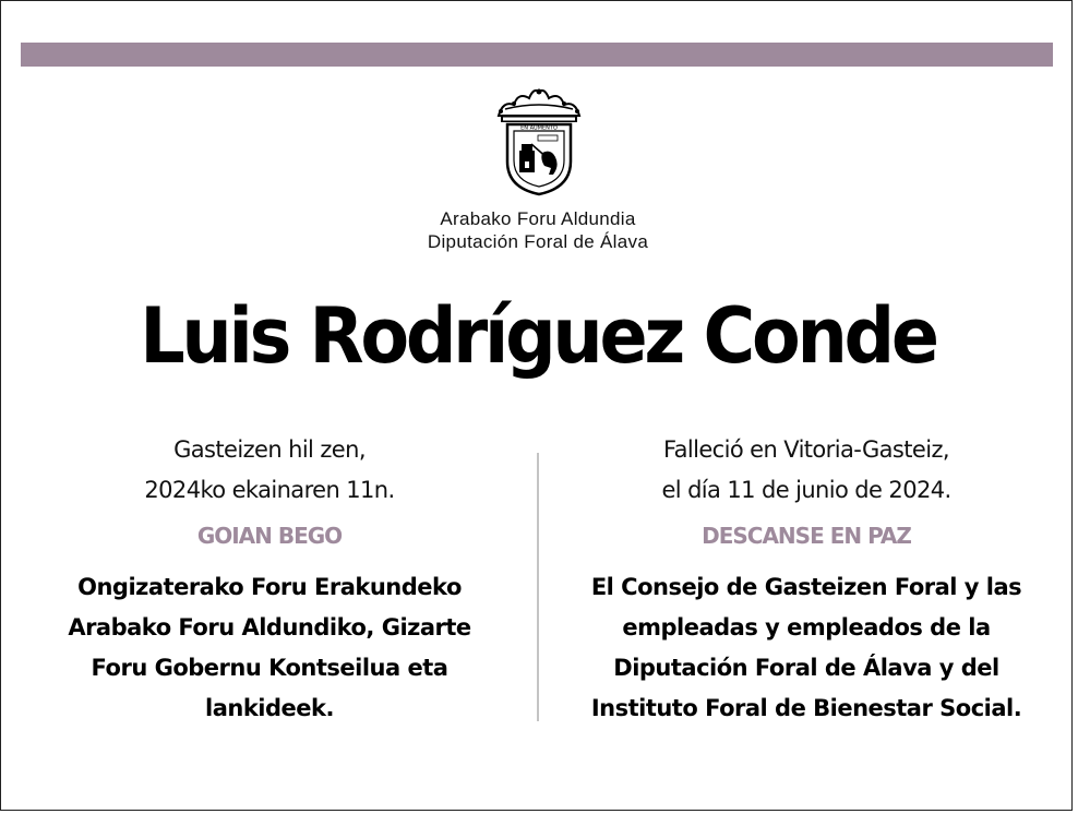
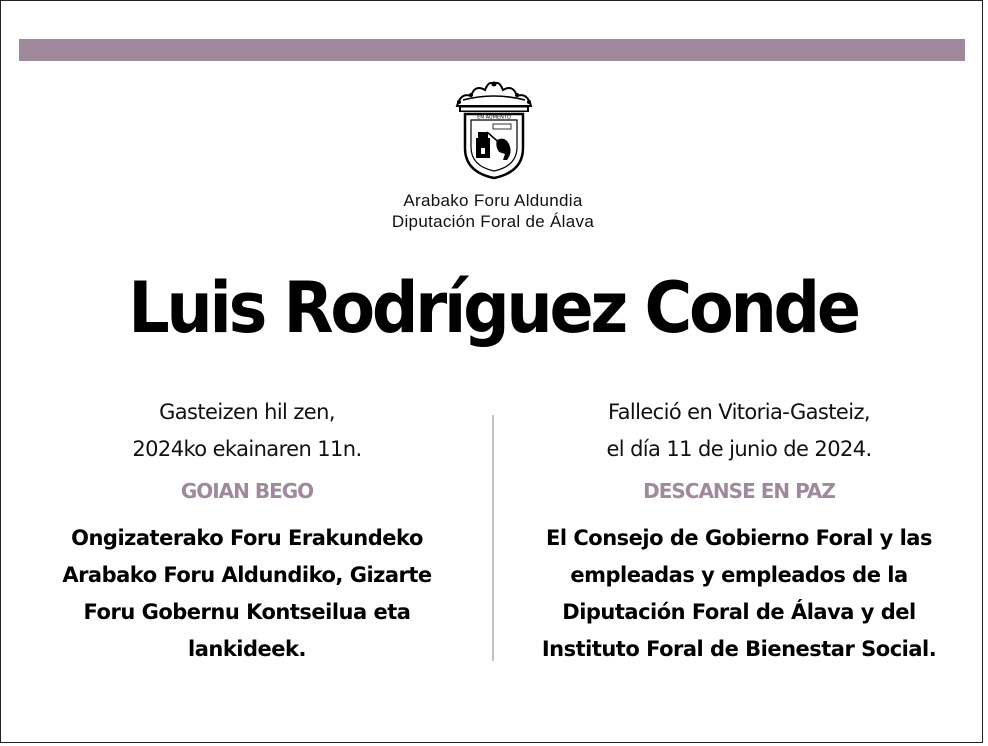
  Arabako Foru Aldundia
  Diputación Foral de Álava
  Luis Rodríguez Conde
  Gasteizen hil zen,
  2024ko ekainaren 11n.
  GOIAN BEGO
  Ongizaterako Foru Erakundeko
  Arabako Foru Aldundiko, Gizarte
  Foru Gobernu Kontseilua eta
  lankideek.
  Falleció en Vitoria-Gasteiz,
  el día 11 de junio de 2024.
  DESCANSE EN PAZ
- El Consejo de Gasteizen Foral y las
+ El Consejo de Gobierno Foral y las
  empleadas y empleados de la
  Diputación Foral de Álava y del
  Instituto Foral de Bienestar Social.
